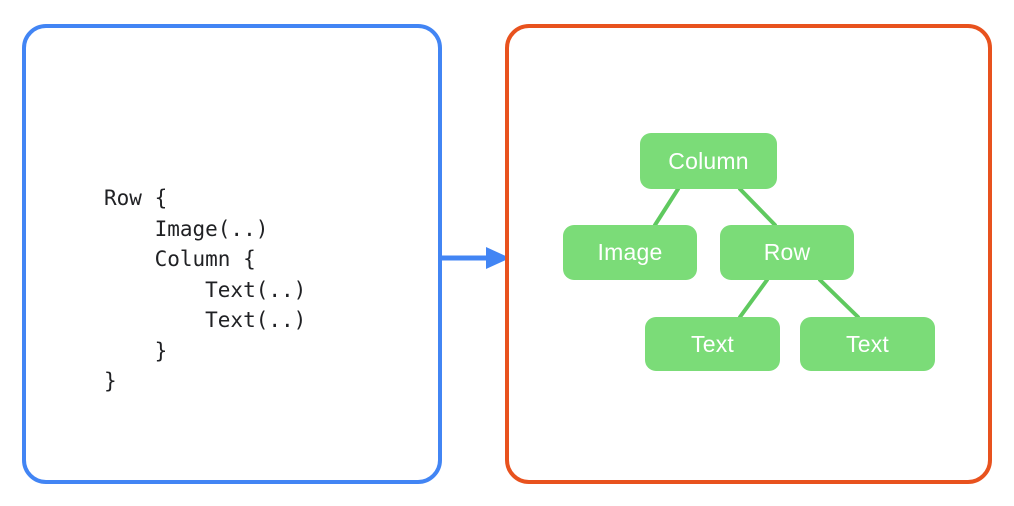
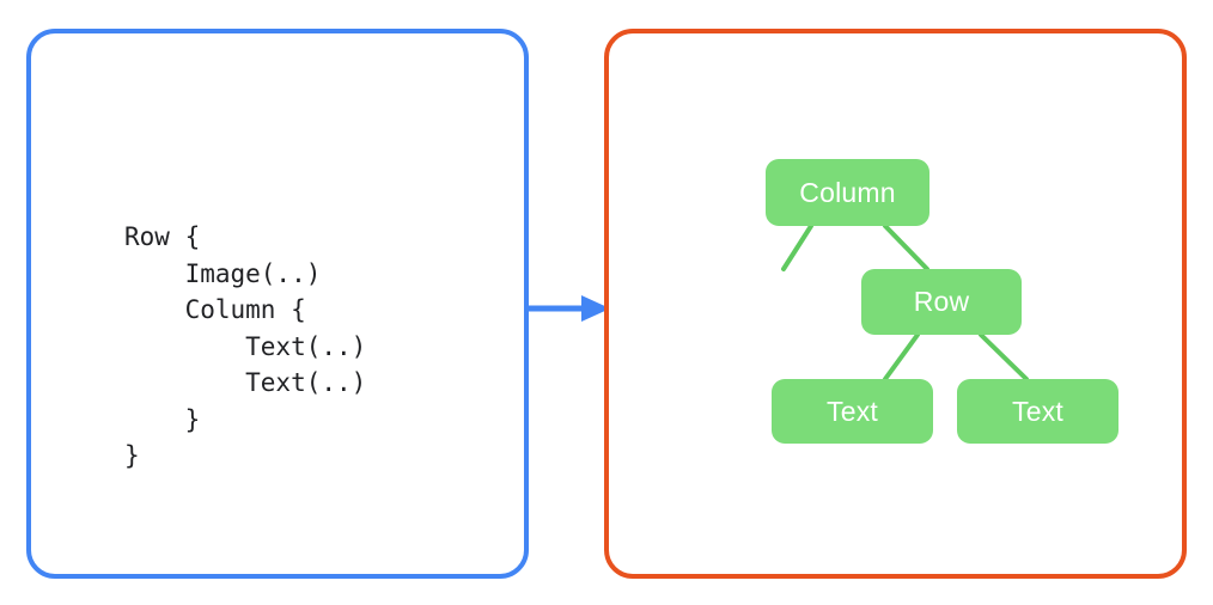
  Row {
  Image(..)
  Column {
  Text(..)
  Text(..)
  }
  }
  Column
- Image
  Row
  Text
  Text
